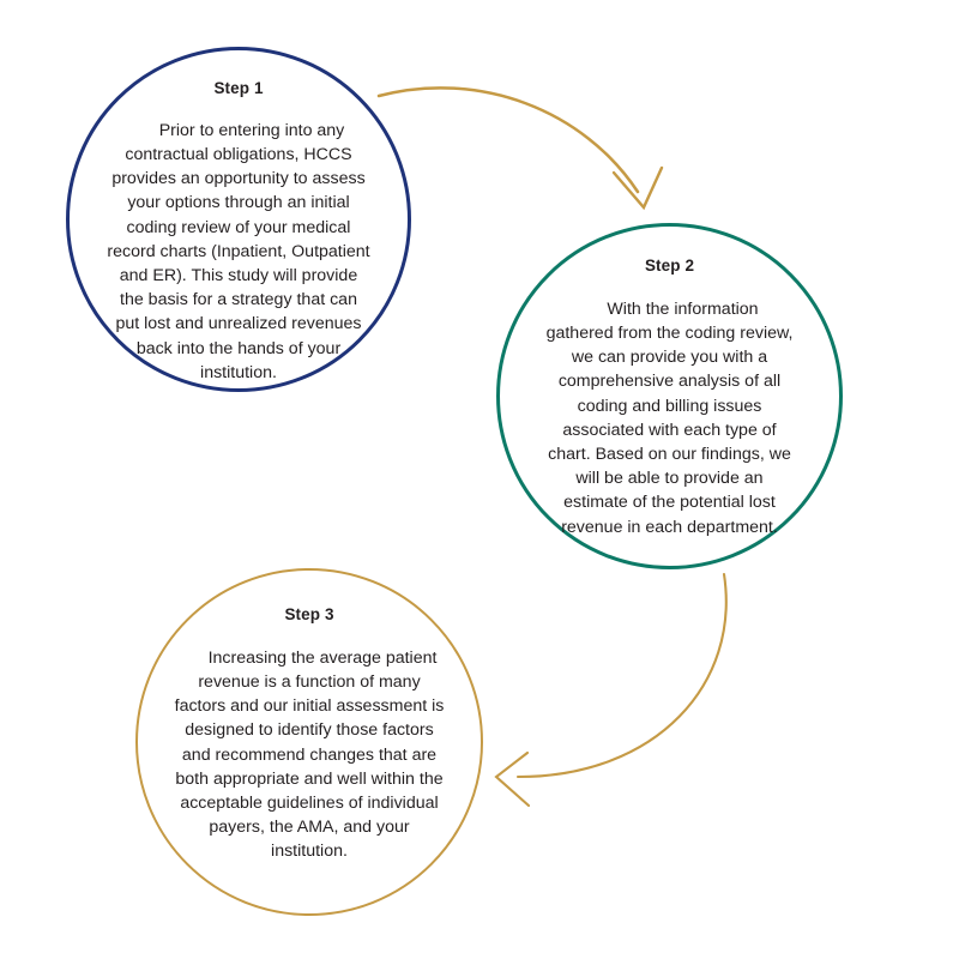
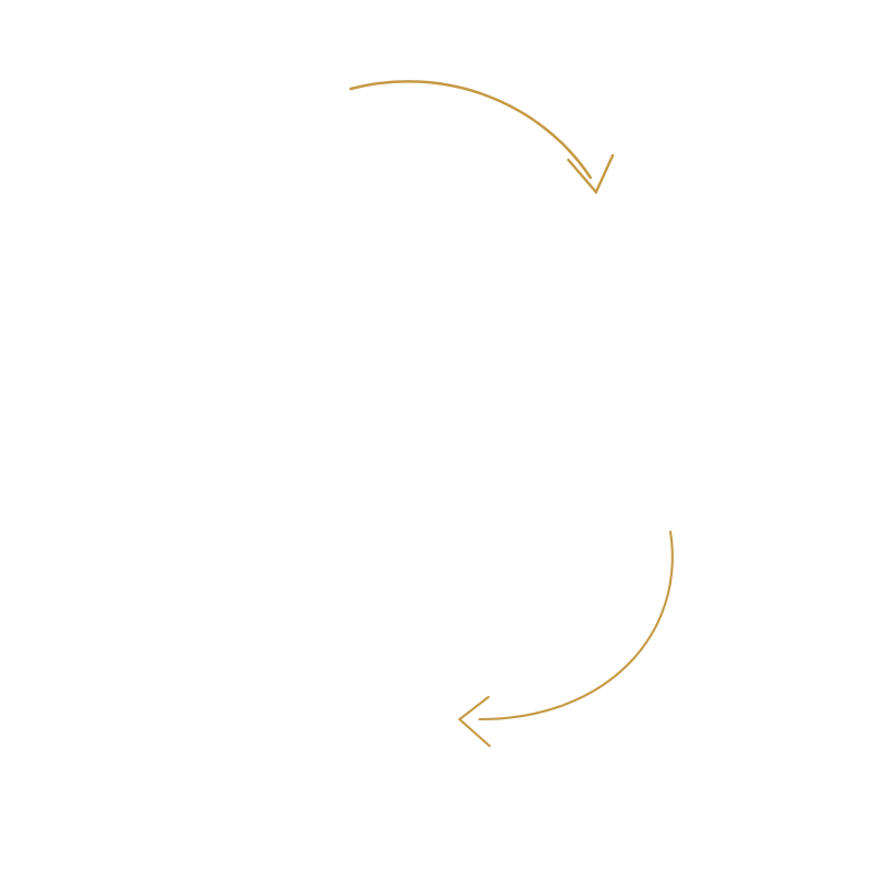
- Step 1
- Prior to entering into any contractual obligations, HCCS provides an opportunity to assess your options through an initial coding review of your medical record charts (Inpatient, Outpatient and ER). This study will provide the basis for a strategy that can put lost and unrealized revenues back into the hands of your institution.
- Step 2
- With the information gathered from the coding review, we can provide you with a comprehensive analysis of all coding and billing issues associated with each type of chart. Based on our findings, we will be able to provide an estimate of the potential lost revenue in each department.
- Step 3
- Increasing the average patient revenue is a function of many factors and our initial assessment is designed to identify those factors and recommend changes that are both appropriate and well within the acceptable guidelines of individual payers, the AMA, and your institution.
